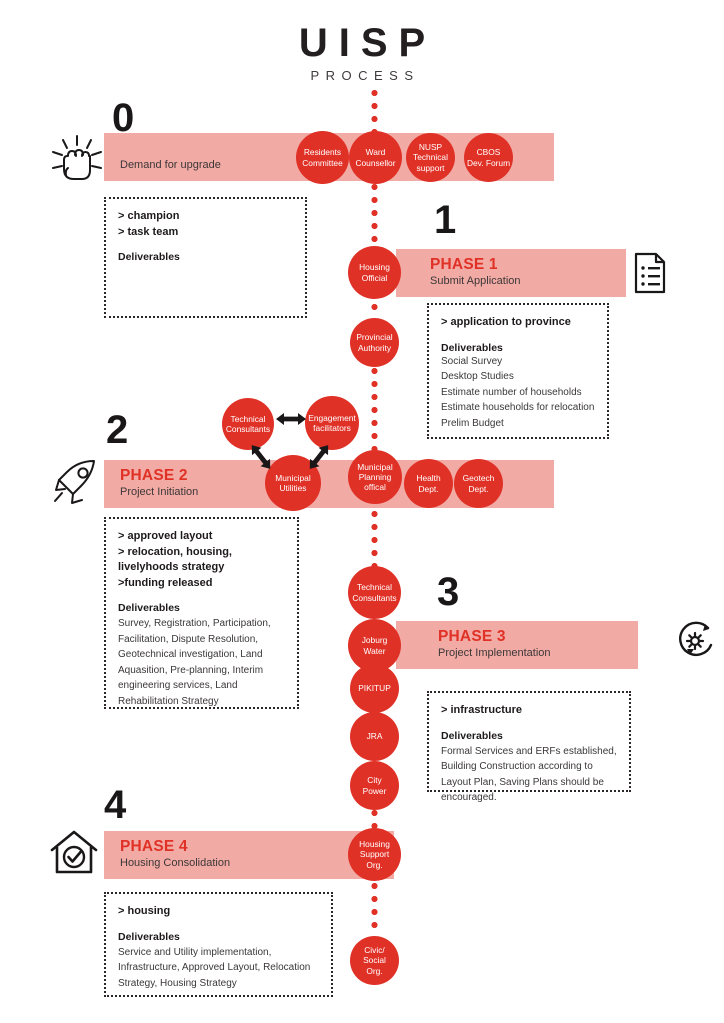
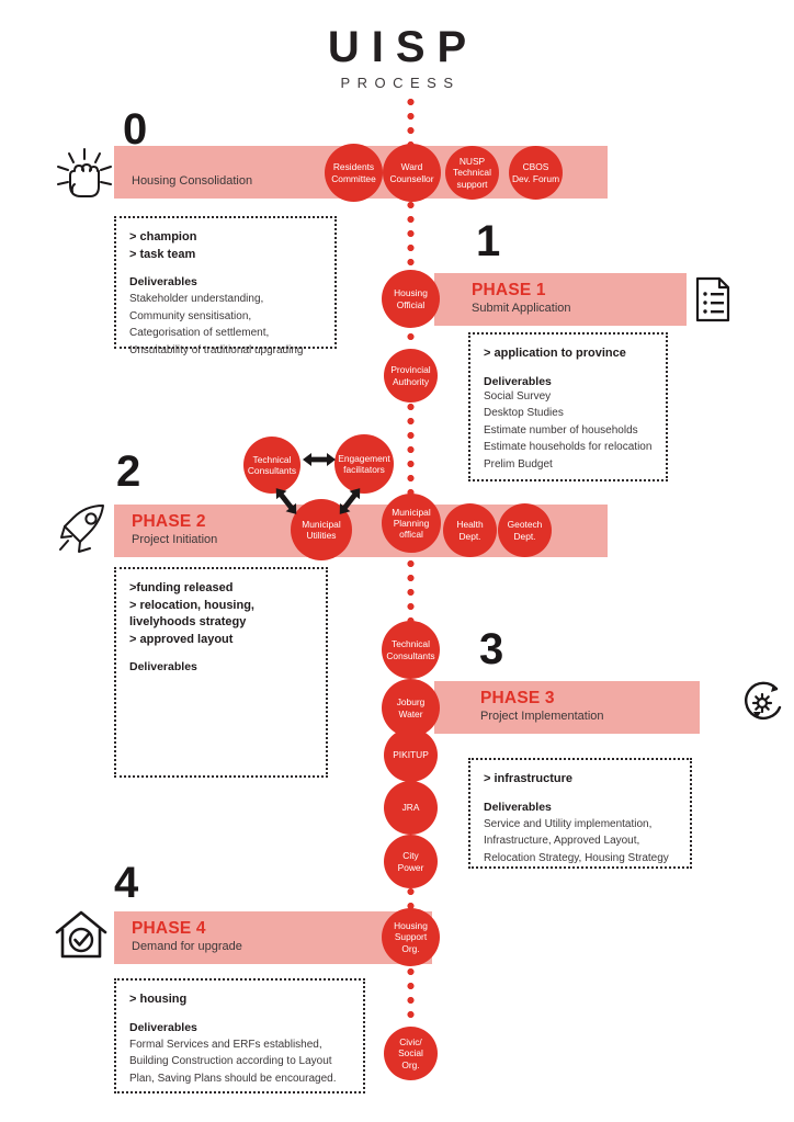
  UISP
  PROCESS
  0
- Demand for upgrade
+ Housing Consolidation
  Residents
  Committee
  Ward
  Counsellor
  NUSP
  Technical
  support
  CBOS
  Dev. Forum
  > champion
  > task team
  Deliverables
+ Stakeholder understanding, Community sensitisation, Categorisation of settlement, Unsuitability of traditional upgrading
  1
  PHASE 1
  Submit Application
  Housing
  Official
  Provincial
  Authority
  > application to province
  Deliverables
  Social Survey
  Desktop Studies
  Estimate number of households
  Estimate households for relocation
  Prelim Budget
  2
  PHASE 2
  Project Initiation
  Technical
  Consultants
  Engagement
  facilitators
  Municipal
  Utilities
  Municipal
  Planning
  offical
  Health
  Dept.
  Geotech
  Dept.
- > approved layout
+ >funding released
  > relocation, housing,
  livelyhoods strategy
- >funding released
+ > approved layout
  Deliverables
- Survey, Registration, Participation, Facilitation, Dispute Resolution, Geotechnical investigation, Land Aquasition, Pre-planning, Interim engineering services, Land Rehabilitation Strategy
  3
  PHASE 3
  Project Implementation
  Technical
  Consultants
  Joburg
  Water
  PIKITUP
  JRA
  City
  Power
  > infrastructure
  Deliverables
- Formal Services and ERFs established, Building Construction according to Layout Plan, Saving Plans should be encouraged.
+ Service and Utility implementation, Infrastructure, Approved Layout, Relocation Strategy, Housing Strategy
  4
  PHASE 4
- Housing Consolidation
+ Demand for upgrade
  Housing
  Support
  Org.
  Civic/
  Social
  Org.
  > housing
  Deliverables
- Service and Utility implementation, Infrastructure, Approved Layout, Relocation Strategy, Housing Strategy
+ Formal Services and ERFs established, Building Construction according to Layout Plan, Saving Plans should be encouraged.
